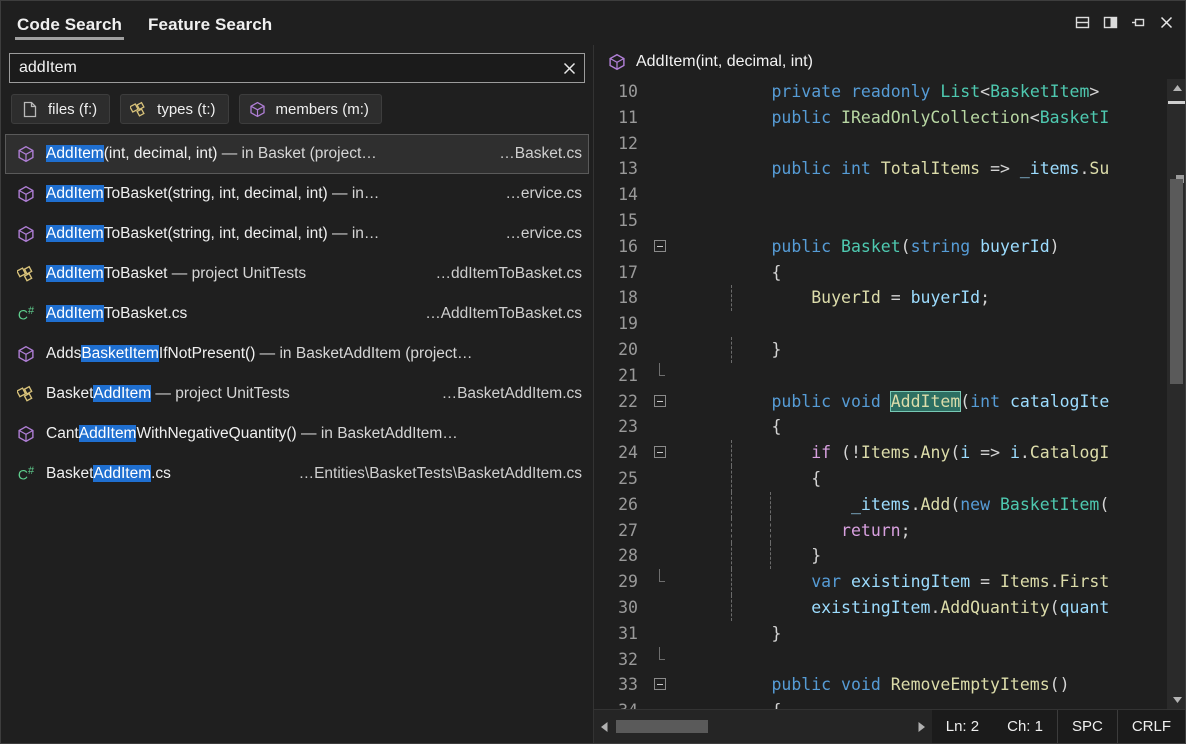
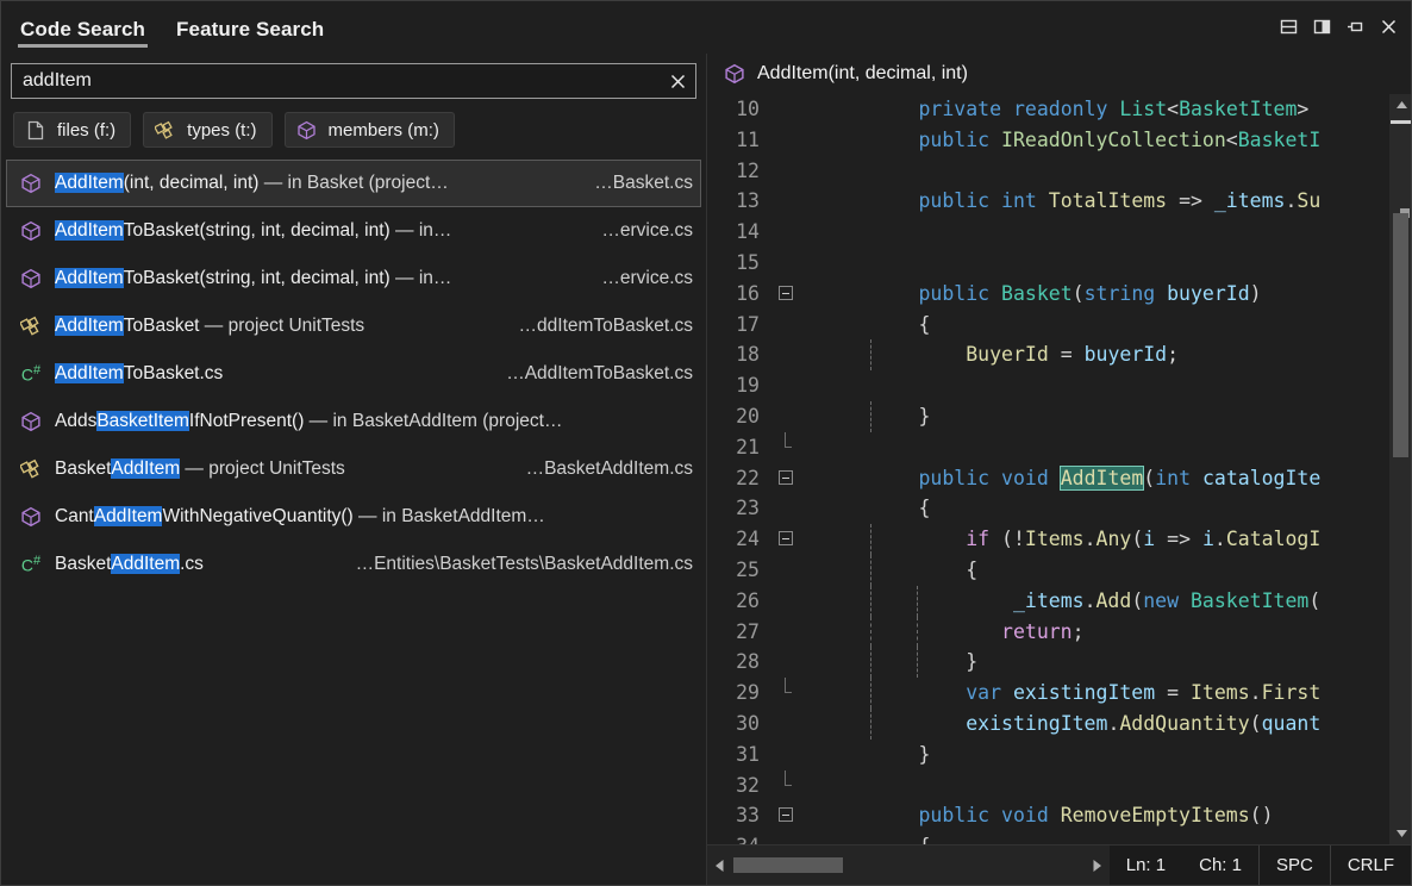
  Code Search
  Feature Search
  addItem
  files (f:)
  types (t:)
  members (m:)
  AddItem(int, decimal, int) — in Basket (project…
  …Basket.cs
  AddItemToBasket(string, int, decimal, int) — in…
  …ervice.cs
  AddItemToBasket(string, int, decimal, int) — in…
  …ervice.cs
  AddItemToBasket — project UnitTests
  …ddItemToBasket.cs
  C#
  AddItemToBasket.cs
  …AddItemToBasket.cs
  AddsBasketItemIfNotPresent() — in BasketAddItem (project…
  BasketAddItem — project UnitTests
  …BasketAddItem.cs
  CantAddItemWithNegativeQuantity() — in BasketAddItem…
  C#
  BasketAddItem.cs
  …Entities\BasketTests\BasketAddItem.cs
  AddItem(int, decimal, int)
  10
  private readonly List<BasketItem>
  11
  public IReadOnlyCollection<BasketI
  12
  13
  public int TotalItems => _items.Su
  14
  15
  16
  public Basket(string buyerId)
  17
  {
  18
  BuyerId = buyerId;
  19
  20
  }
  21
  22
  public void AddItem(int catalogIte
  23
  {
  24
  if (!Items.Any(i => i.CatalogI
  25
  {
  26
  _items.Add(new BasketItem(
  27
  return;
  28
  }
  29
  var existingItem = Items.First
  30
  existingItem.AddQuantity(quant
  31
  }
  32
  33
  public void RemoveEmptyItems()
- Ln: 2
+ Ln: 1
  Ch: 1
  SPC
  CRLF
